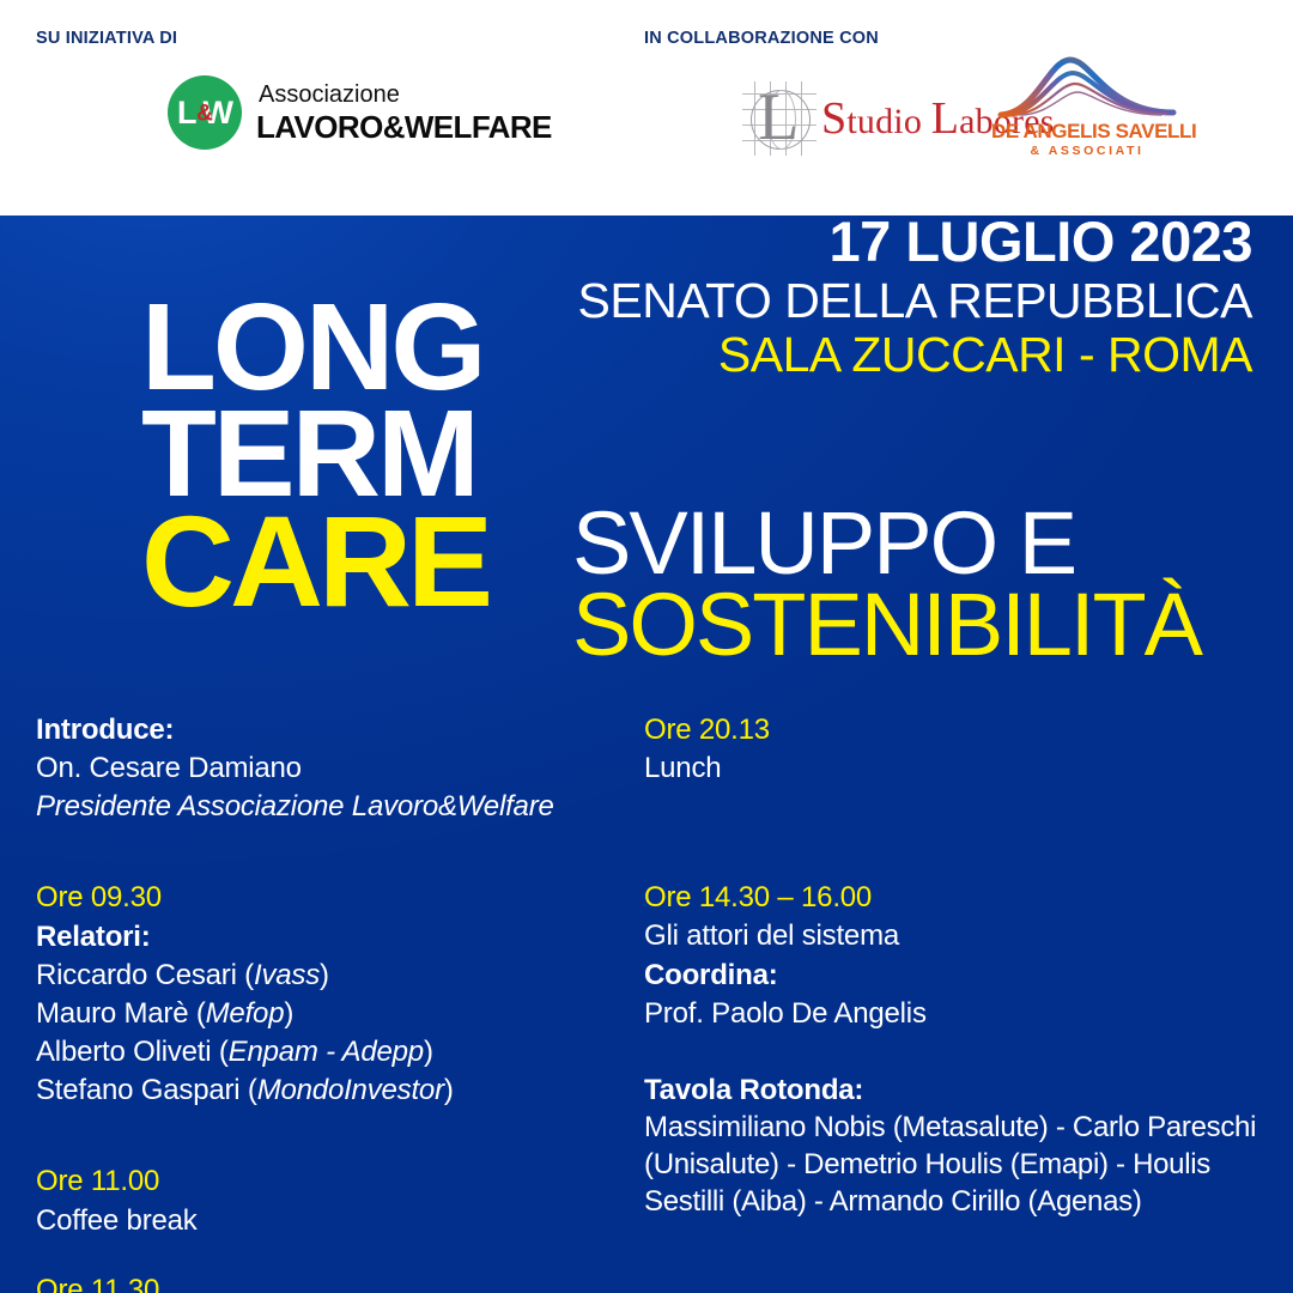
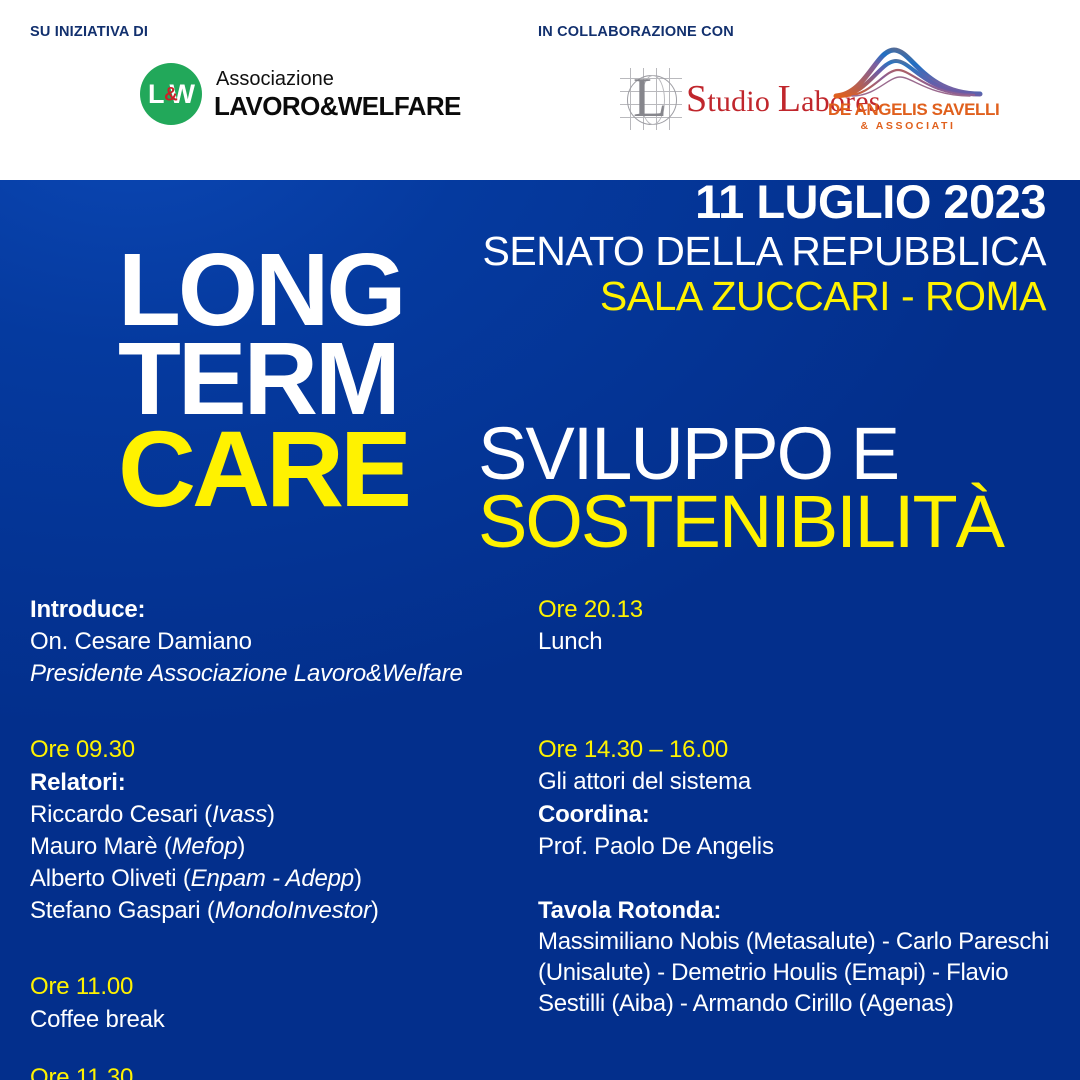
  SU INIZIATIVA DI
  IN COLLABORAZIONE CON
  L W
  &
  Associazione
  LAVORO&WELFARE
  L
  Studio Labores
  DE ANGELIS SAVEL
  & ASSOCIATI
- 17 LUGLIO 2023
+ 11 LUGLIO 2023
  SENATO DELLA REPUBBLICA
  SALA ZUCCARI - ROMA
  LONG
  TERM
  CARE
  SVILUPPO E
  SOSTENIBILITÀ
  Introduce:
  On. Cesare Damiano
  Presidente Associazione Lavoro&Welfare
  Ore 09.30
  Relatori:
  Riccardo Cesari (Ivass)
  Mauro Marè (Mefop)
  Alberto Oliveti (Enpam - Adepp)
  Stefano Gaspari (MondoInvestor)
  Ore 11.00
  Coffee break
  Ore 11.30
  Ore 20.13
  Lunch
  Ore 14.30 – 16.00
  Gli attori del sistema
  Coordina:
  Prof. Paolo De Angelis
  Tavola Rotonda:
- Massimiliano Nobis (Metasalute) - Carlo Pareschi (Unisalute) - Demetrio Houlis (Emapi) - Houlis Sestilli (Aiba) - Armando Cirillo (Agenas)
+ Massimiliano Nobis (Metasalute) - Carlo Pareschi (Unisalute) - Demetrio Houlis (Emapi) - Flavio Sestilli (Aiba) - Armando Cirillo (Agenas)
